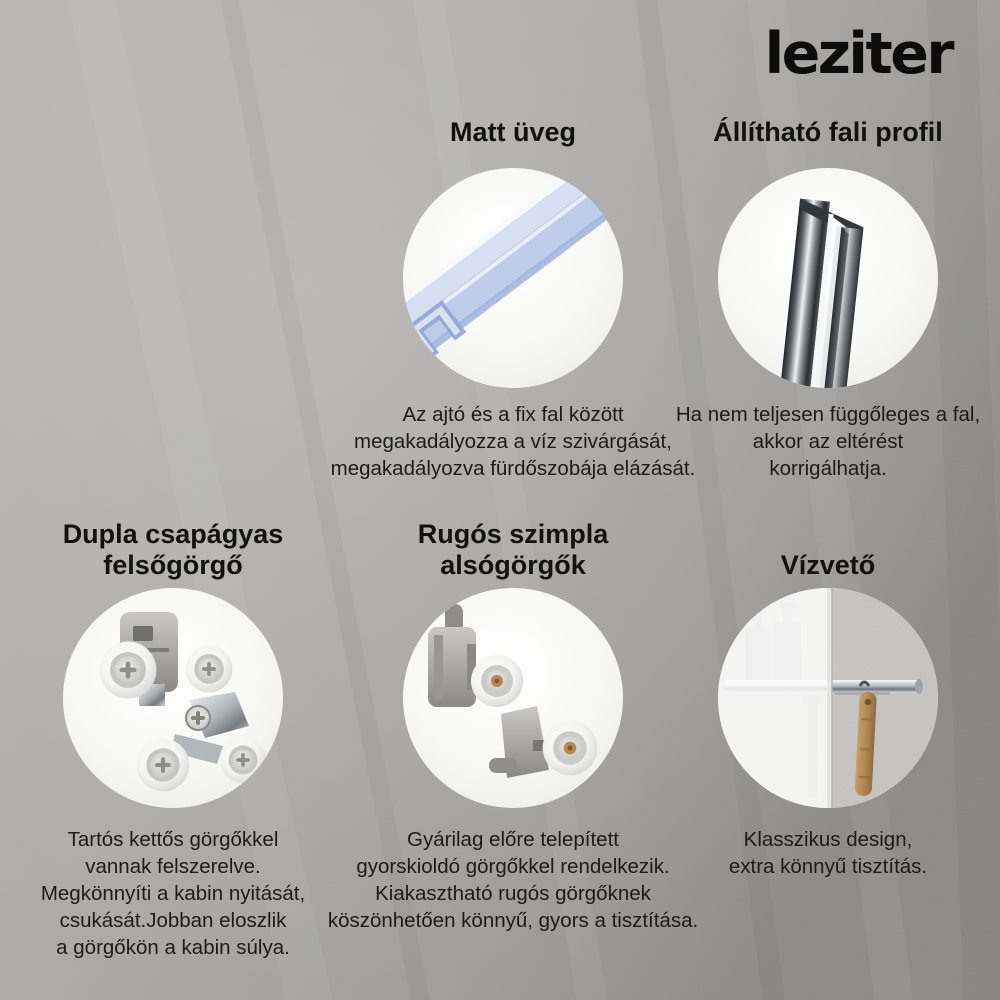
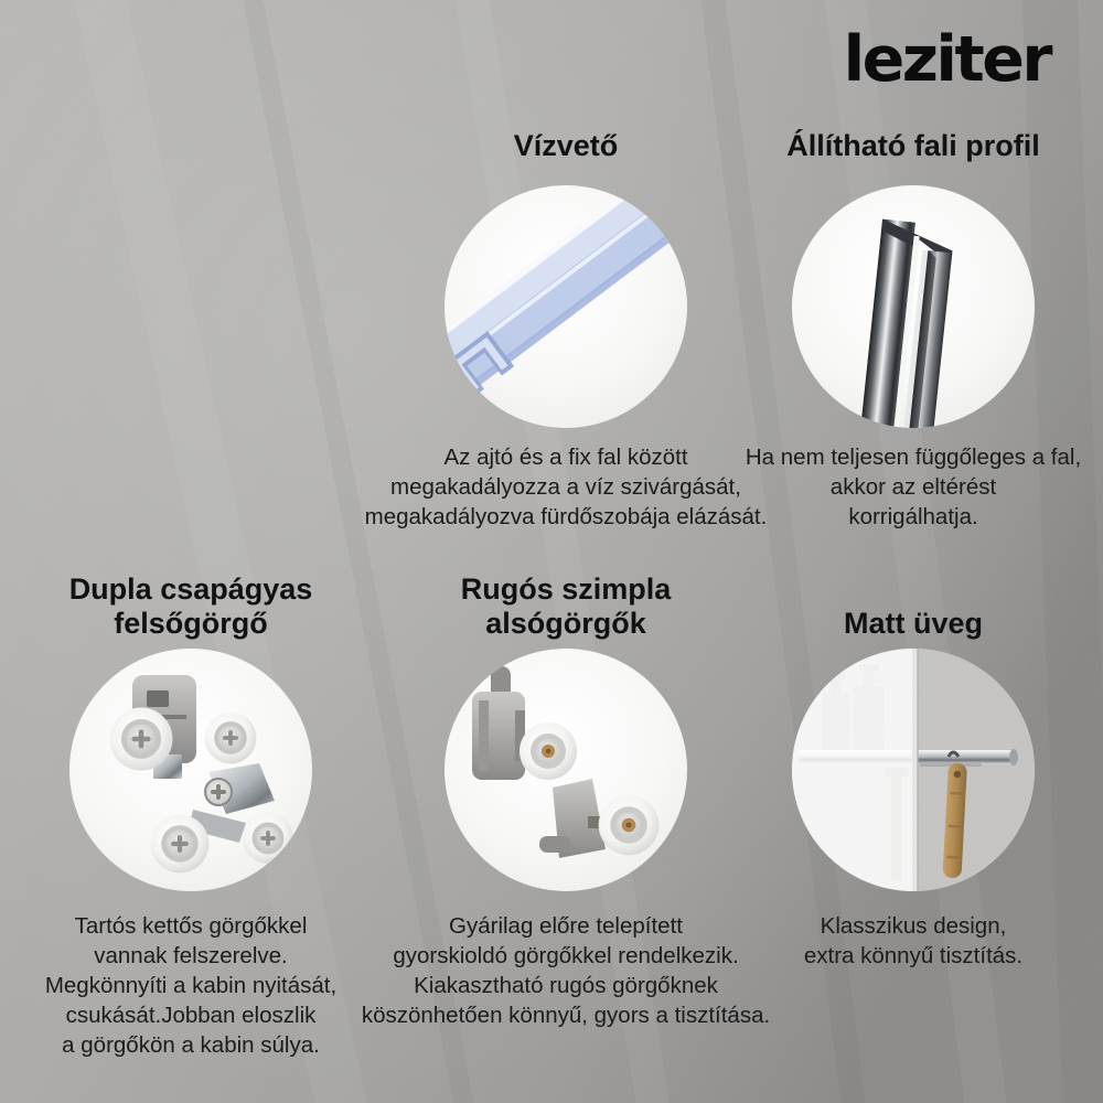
  leziter
- Matt üveg
+ Vízvető
  Az ajtó és a fix fal között
  megakadályozza a víz szivárgását,
  megakadályozva fürdőszobája elázását.
  Állítható fali profil
  Ha nem teljesen függőleges a fal,
  akkor az eltérést
  korrigálhatja.
  Dupla csapágyas
  felsőgörgő
  Tartós kettős görgőkkel
  vannak felszerelve.
  Megkönnyíti a kabin nyitását,
  csukását.Jobban eloszlik
  a görgőkön a kabin súlya.
  Rugós szimpla
  alsógörgők
  Gyárilag előre telepített
  gyorskioldó görgőkkel rendelkezik.
  Kiakasztható rugós görgőknek
  köszönhetően könnyű, gyors a tisztítása.
- Vízvető
+ Matt üveg
  Klasszikus design,
  extra könnyű tisztítás.
